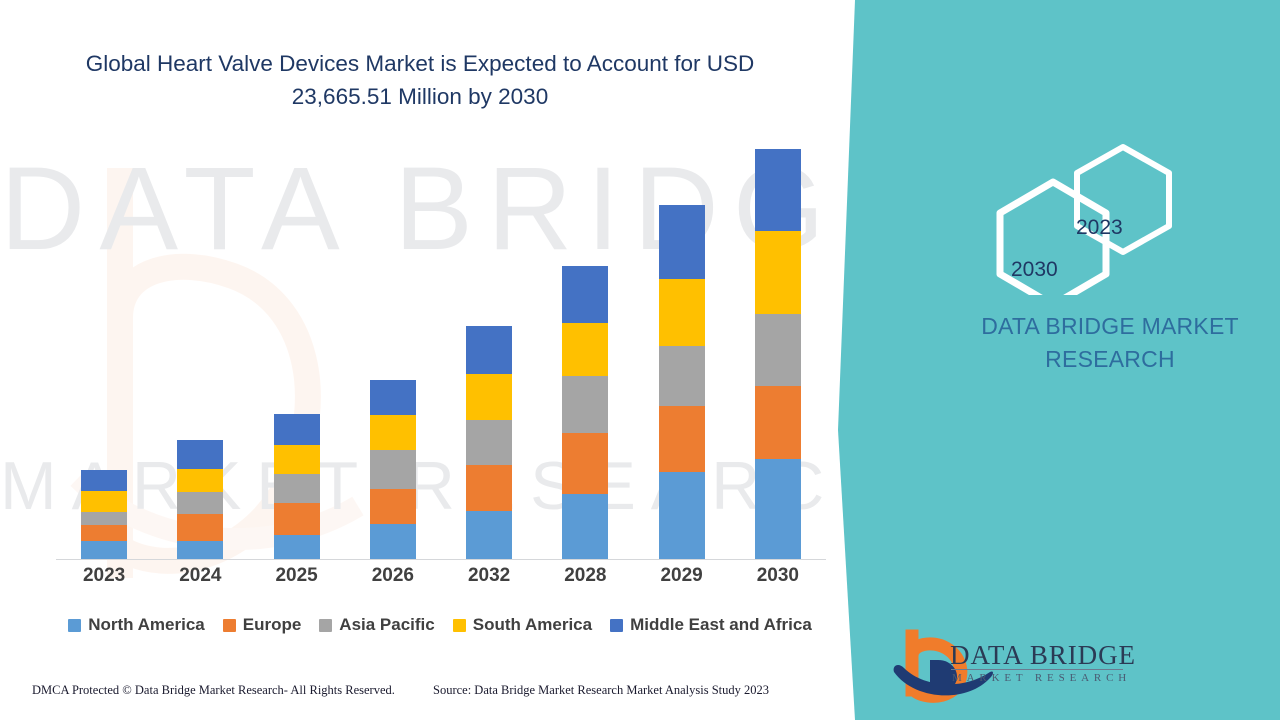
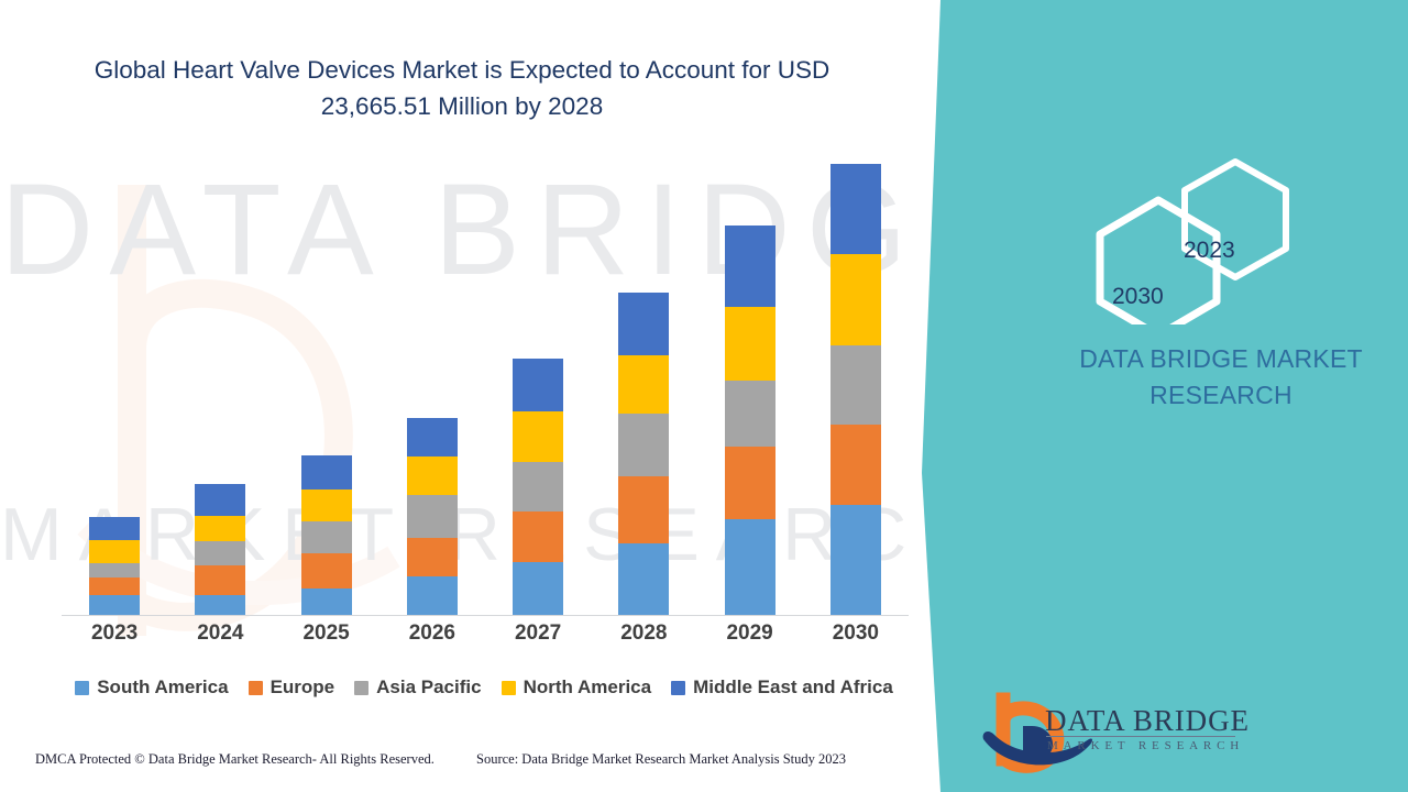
  DATA BRI
- Global Heart Valve Devices Market is Expected to Account for USD 23,665.51 Million by 2030
+ Global Heart Valve Devices Market is Expected to Account for USD 23,665.51 Million by 2028
  2023
  2024
  2025
  2026
- 2032
+ 2027
  2028
  2029
  2030
- North America
+ South America
  Europe
  Asia Pacific
- South America
+ North America
  Middle East and Africa
  DMCA Protected © Data Bridge Market Research- All Rights Reserved.
  Source: Data Bridge Market Research Market Analysis Study 2023
  2023
  2030
  DATA BRIDGE MARKET RESEARCH
  DATA BRIDGE
  MARKET RESEARCH
